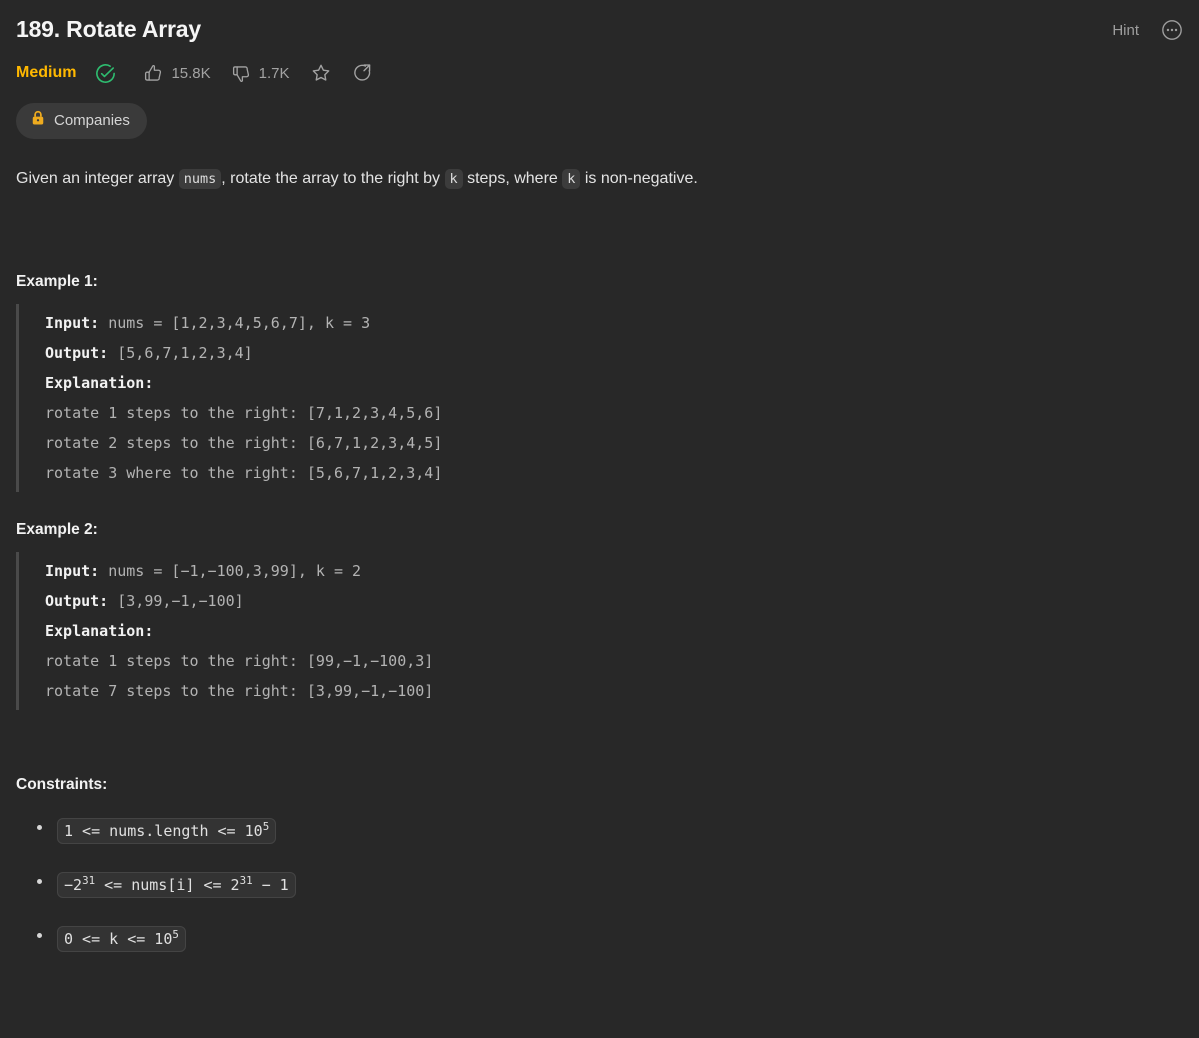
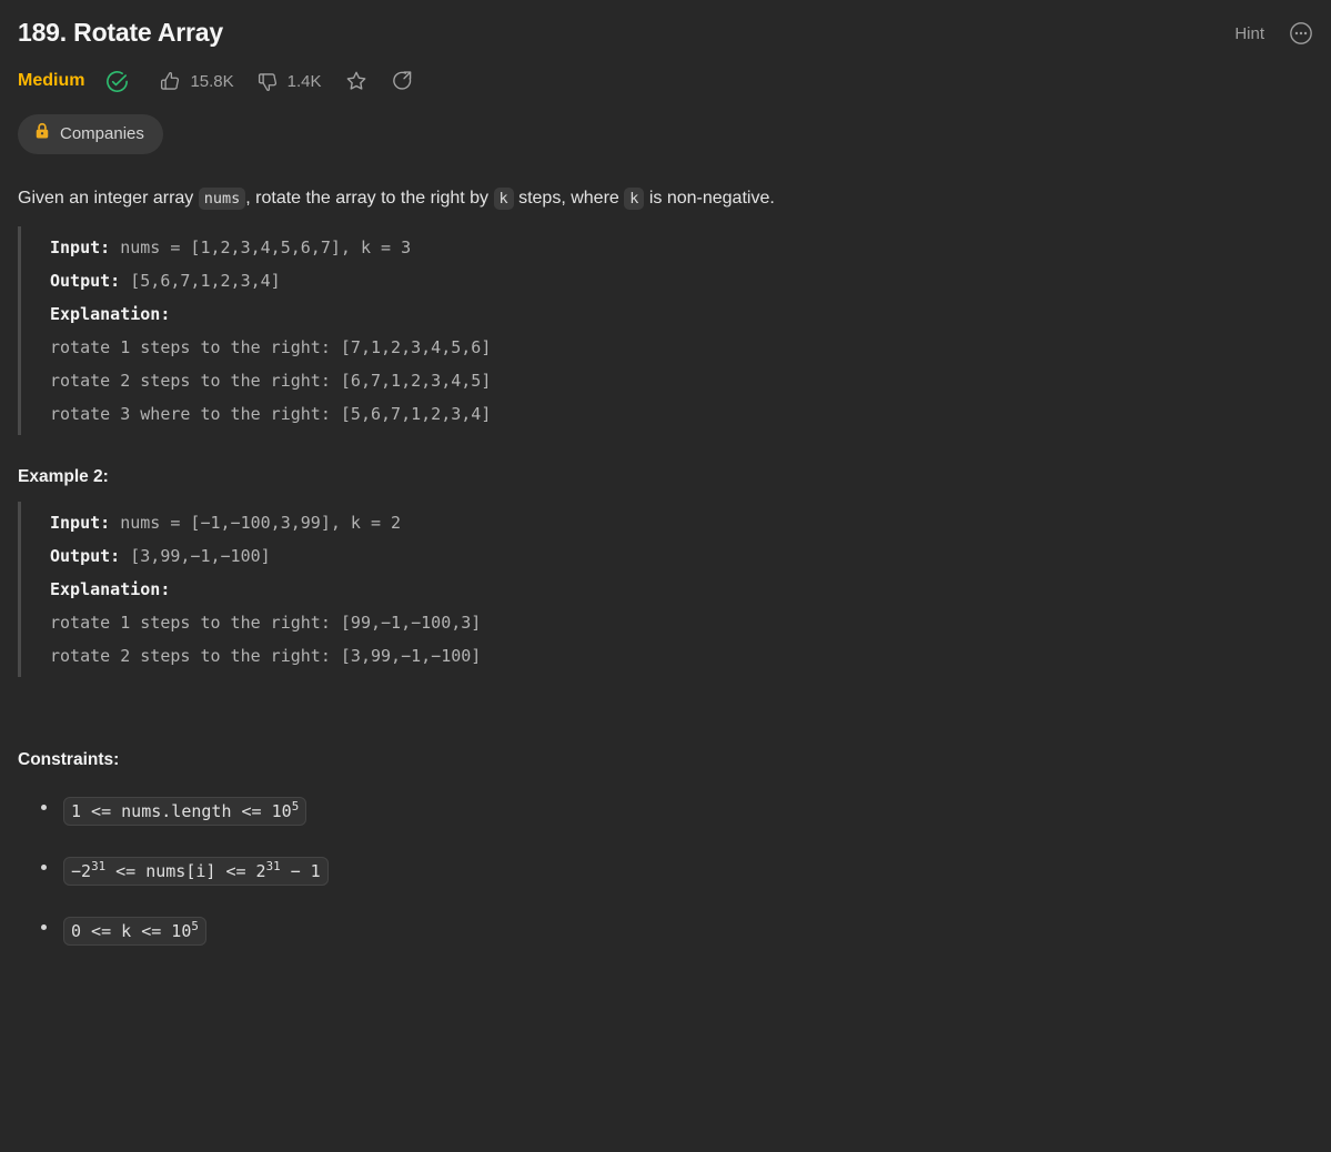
  189. Rotate Array
  Hint
  Medium
  15.8K
- 1.7K
+ 1.4K
  Companies
  Given an integer array nums , rotate the array to the right by k steps, where k is non-negative.
- Example 1:
  Input: nums = [1,2,3,4,5,6,7], k = 3 Output: [5,6,7,1,2,3,4] Explanation: rotate 1 steps to the right: [7,1,2,3,4,5,6] rotate 2 steps to the right: [6,7,1,2,3,4,5] rotate 3 where to the right: [5,6,7,1,2,3,4]
  Example 2:
- Input: nums = [−1,−100,3,99], k = 2 Output: [3,99,−1,−100] Explanation: rotate 1 steps to the right: [99,−1,−100,3] rotate 7 steps to the right: [3,99,−1,−100]
+ Input: nums = [−1,−100,3,99], k = 2 Output: [3,99,−1,−100] Explanation: rotate 1 steps to the right: [99,−1,−100,3] rotate 2 steps to the right: [3,99,−1,−100]
  Constraints:
  1 <= nums.length <= 105
  −231 <= nums[i] <= 231 − 1
  0 <= k <= 105
